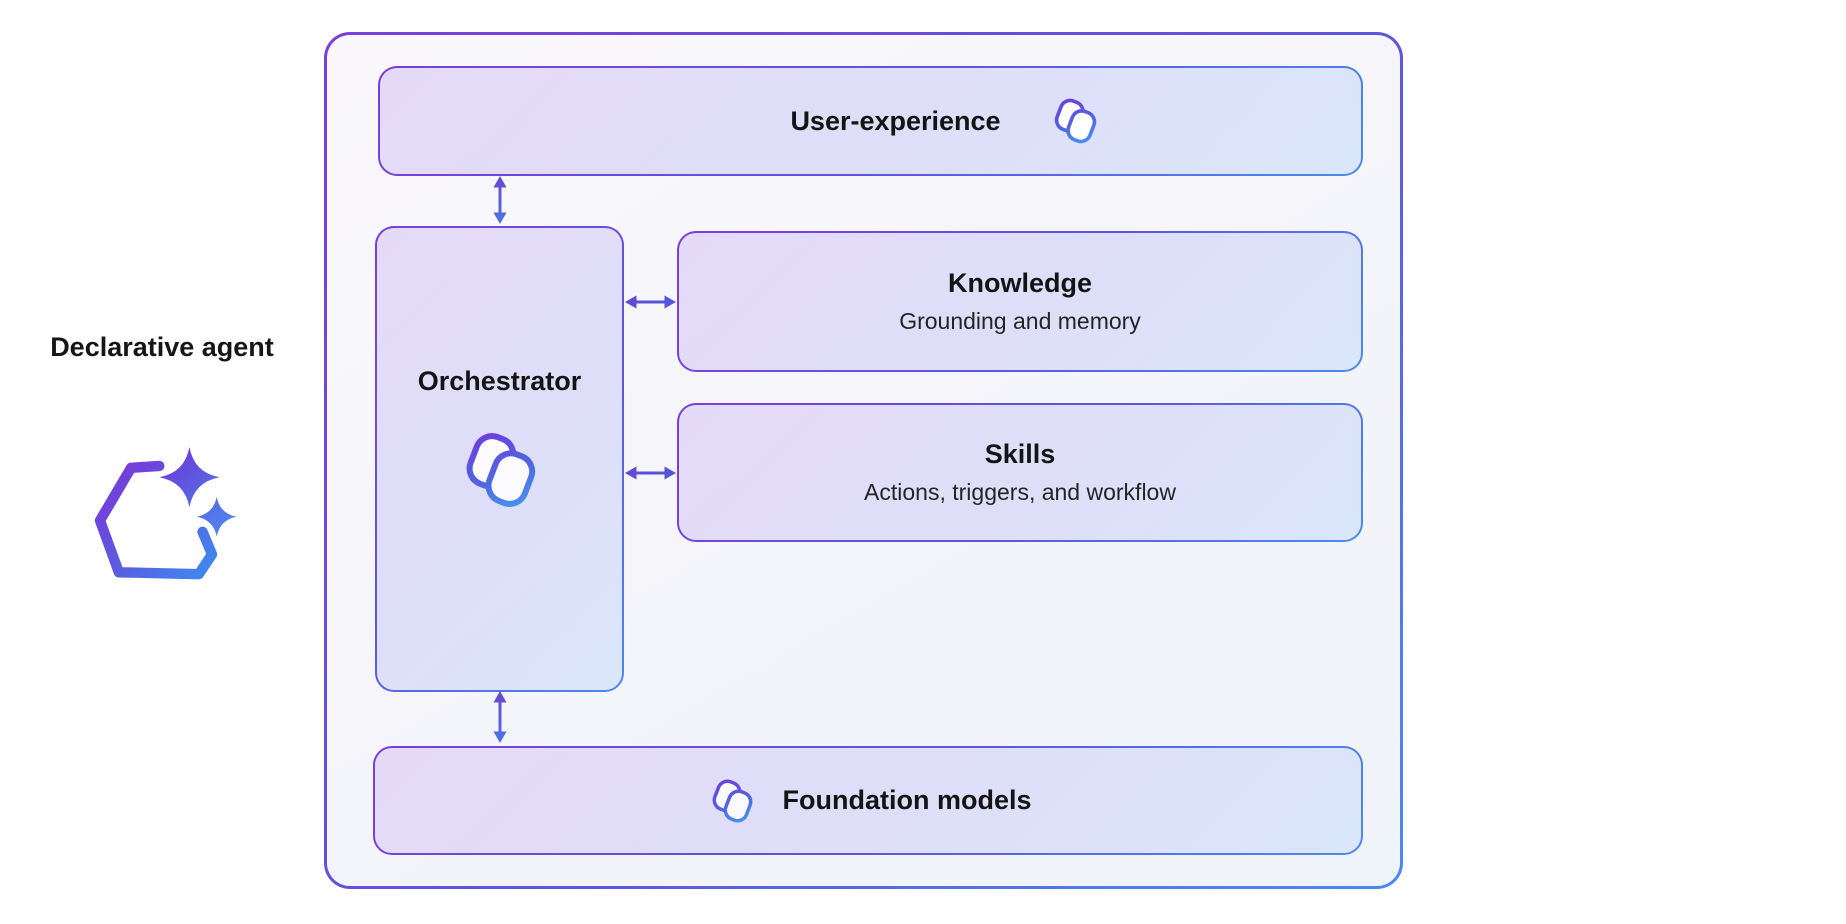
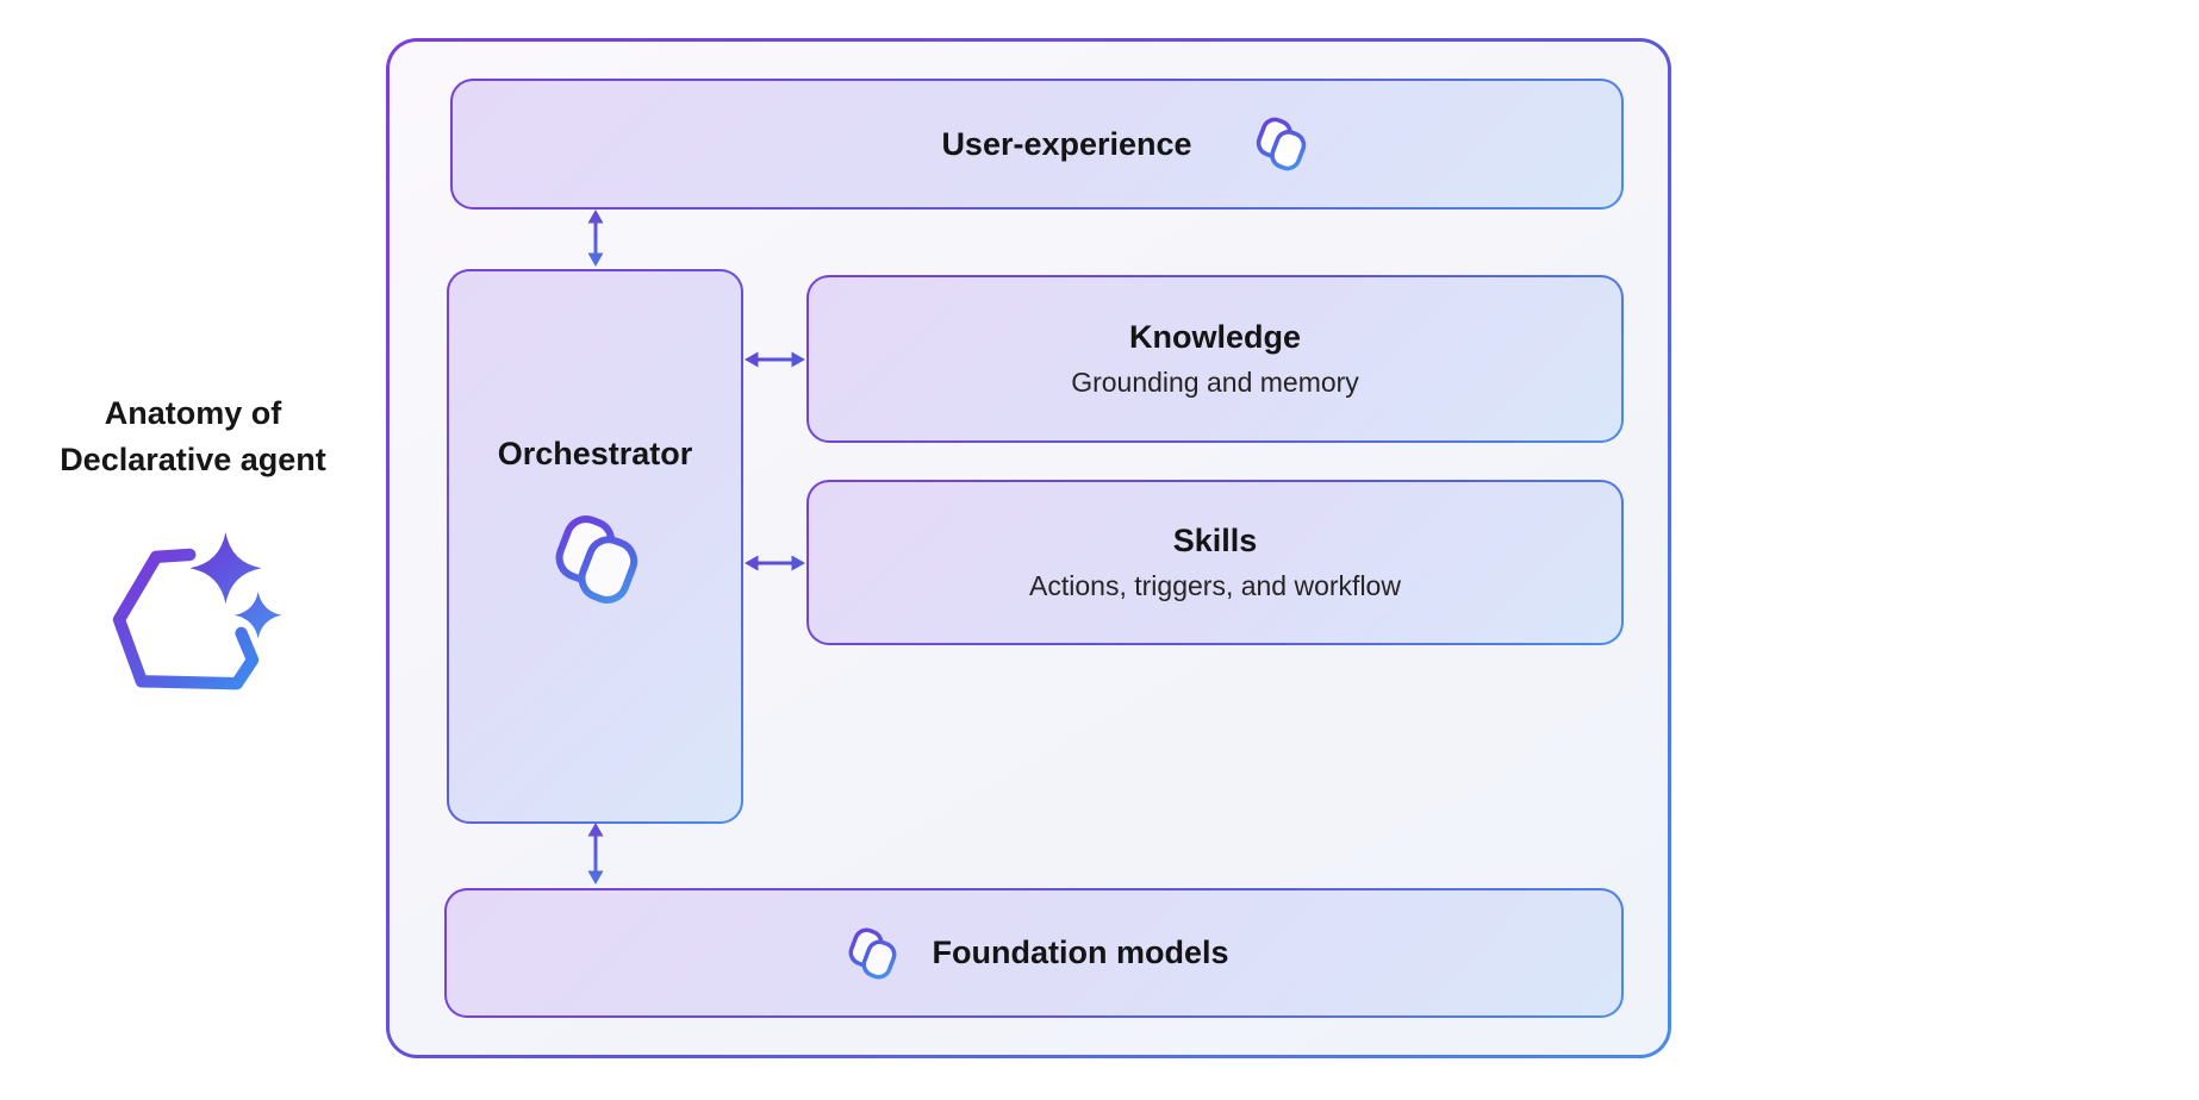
+ Anatomy of
  Declarative agent
  User-experience
  Orchestrator
  Knowledge
  Grounding and memory
  Skills
  Actions, triggers, and workflow
  Foundation models
